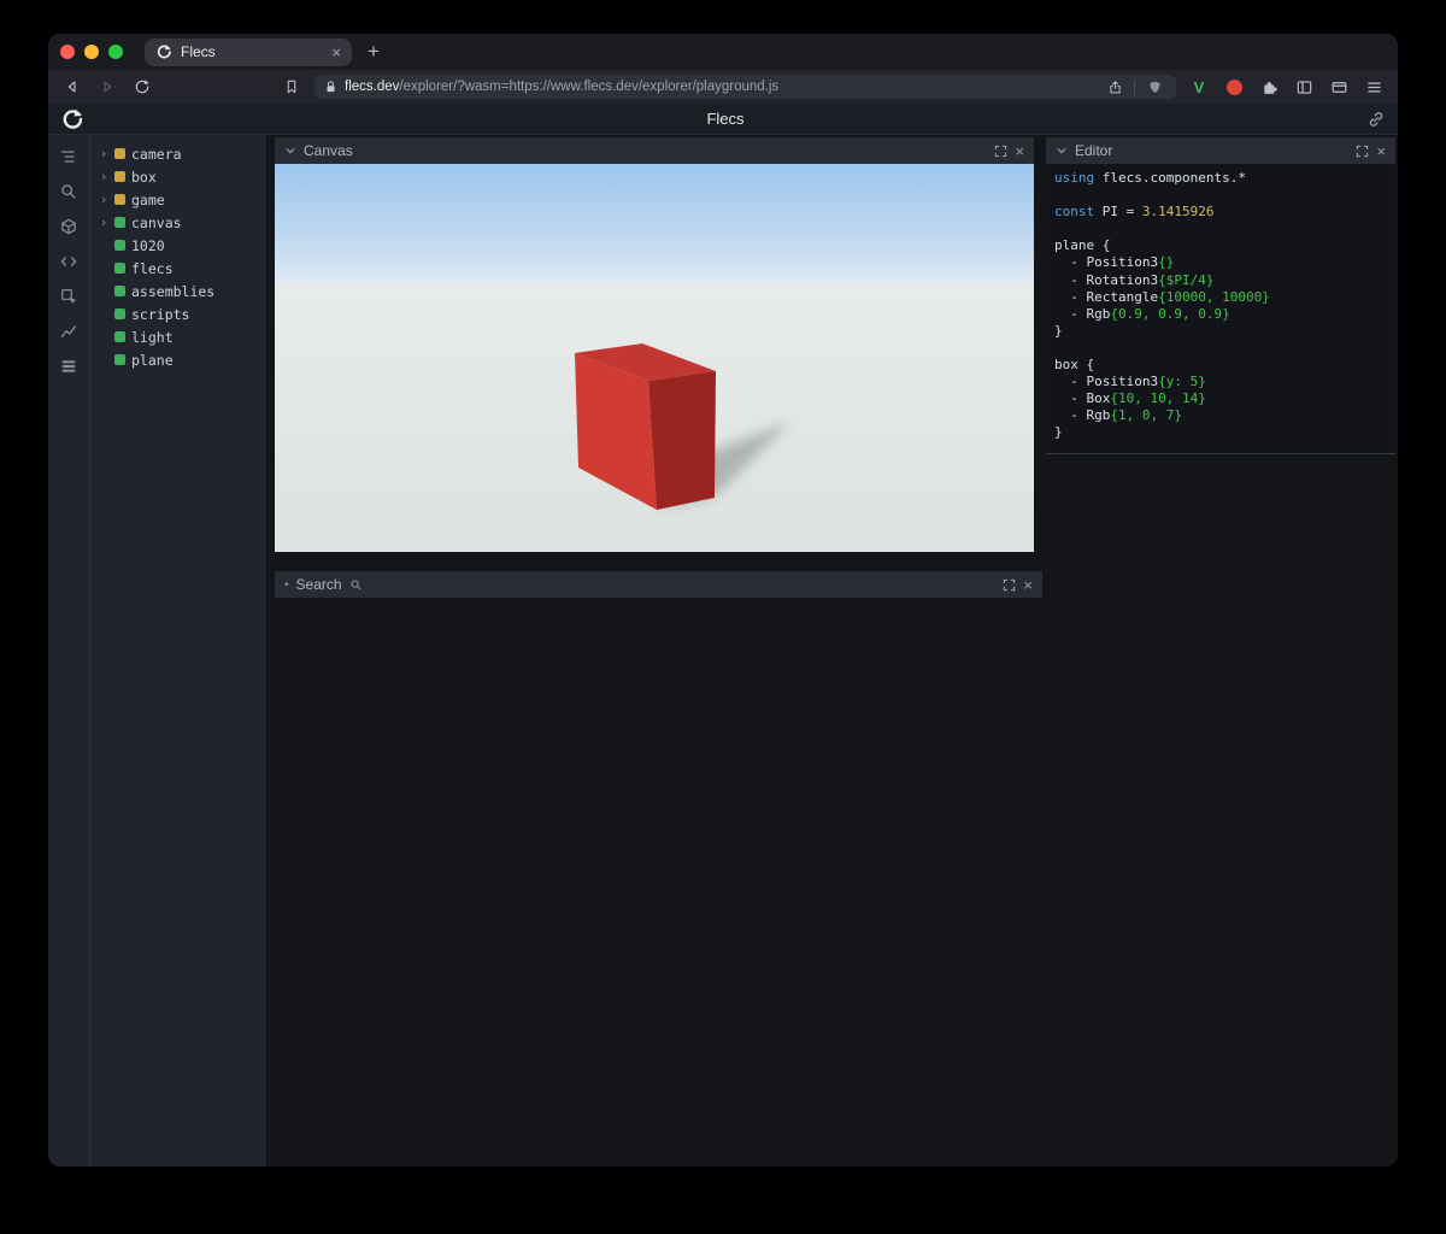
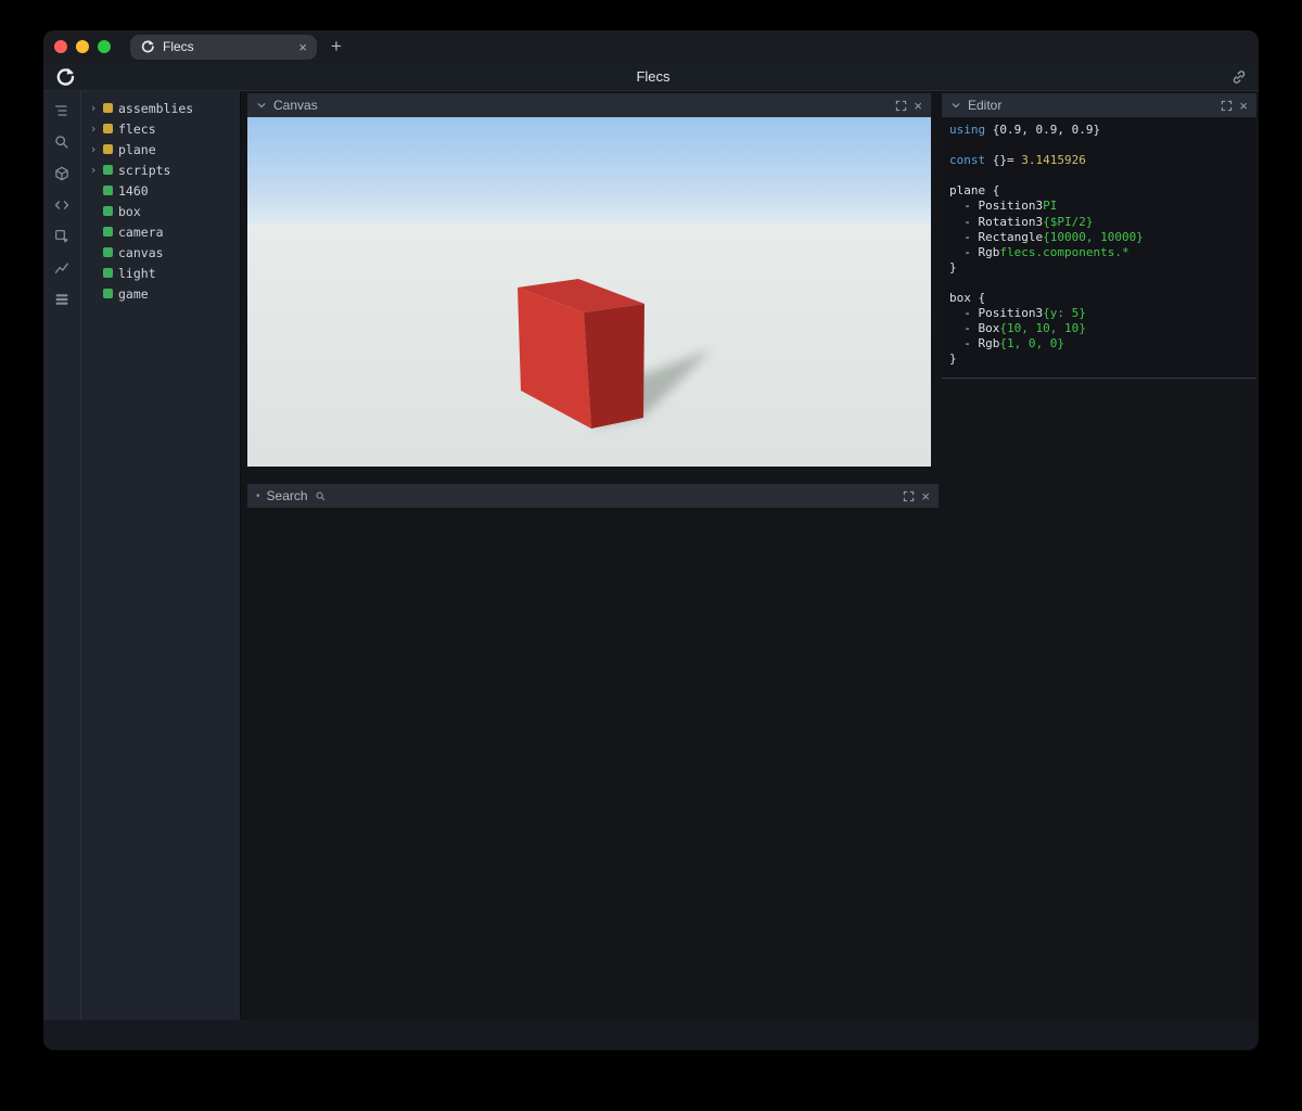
  Flecs
  ×
  +
- flecs.dev/explorer/?wasm=https://www.flecs.dev/explorer/playground.js
- V
  Flecs
  ›
- camera
+ assemblies
  ›
- box
+ flecs
  ›
- game
+ plane
  ›
- canvas
+ scripts
- 1020
+ 1460
- flecs
+ box
- assemblies
+ camera
- scripts
+ canvas
  light
- plane
+ game
  Canvas
  ×
  •
  Search
  ×
  Editor
  ×
- using flecs.components.*
+ using {0.9, 0.9, 0.9}
- const PI = 3.1415926
+ const {}= 3.1415926
  plane {
- - Position3{}
+ - Position3PI
- - Rotation3{$PI/4}
+ - Rotation3{$PI/2}
  - Rectangle{10000, 10000}
- - Rgb{0.9, 0.9, 0.9}
+ - Rgbflecs.components.*
  }
  box {
  - Position3{y: 5}
- - Box{10, 10, 14}
+ - Box{10, 10, 10}
- - Rgb{1, 0, 7}
+ - Rgb{1, 0, 0}
  }
